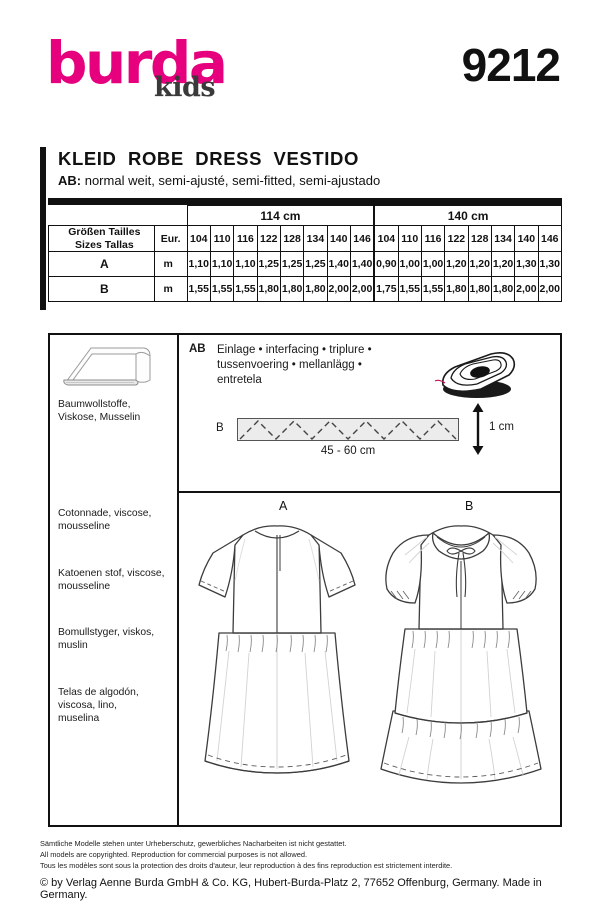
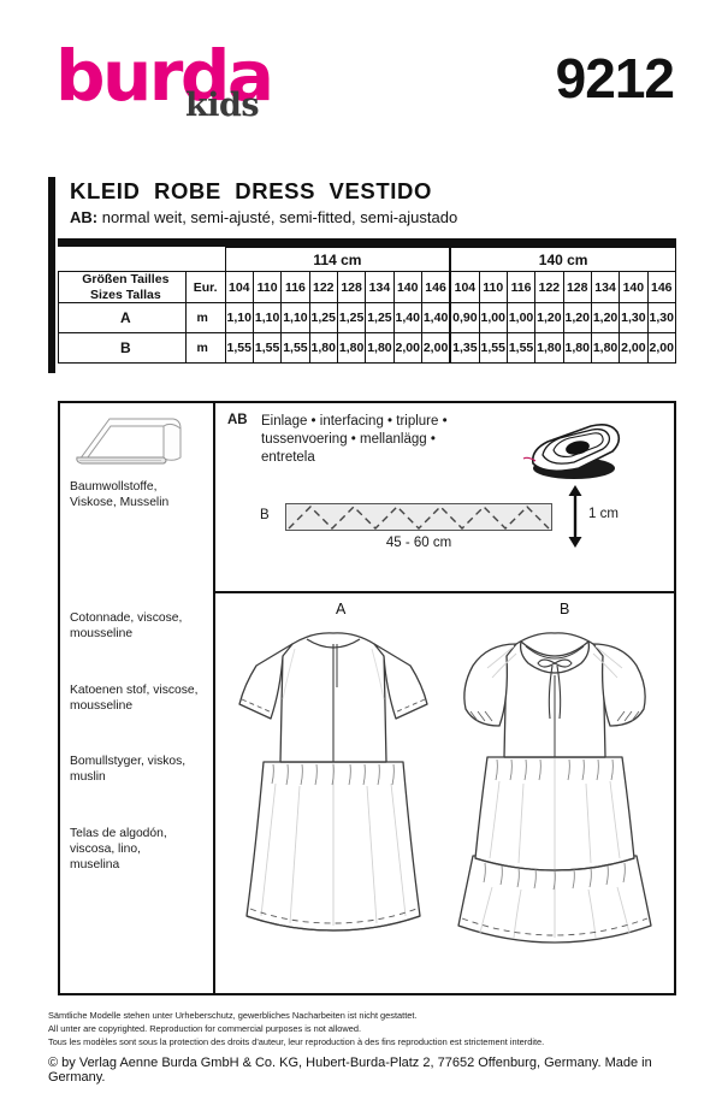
  burda
  kids
  9212
  KLEID ROBE DRESS VESTIDO
  AB: normal weit, semi-ajusté, semi-fitted, semi-ajustado
  	114 cm	140 cm
  Größen Tailles Sizes Tallas	Eur.	104	110	116	122	128	134	140	146	104	110	116	122	128	134	140	146
  A	m	1,10	1,10	1,10	1,25	1,25	1,25	1,40	1,40	0,90	1,00	1,00	1,20	1,20	1,20	1,30	1,30
- B	m	1,55	1,55	1,55	1,80	1,80	1,80	2,00	2,00	1,75	1,55	1,55	1,80	1,80	1,80	2,00	2,00
+ B	m	1,55	1,55	1,55	1,80	1,80	1,80	2,00	2,00	1,35	1,55	1,55	1,80	1,80	1,80	2,00	2,00
  Baumwollstoffe,
  Viskose, Musselin
  Cotonnade, viscose,
  mousseline
  Katoenen stof, viscose,
  mousseline
  Bomullstyger, viskos,
  muslin
  Telas de algodón,
  viscosa, lino,
  muselina
  AB
  Einlage • interfacing • triplure •
  tussenvoering • mellanlägg •
  entretela
  B
  45 - 60 cm
  1 cm
  A
  B
  Sämtliche Modelle stehen unter Urheberschutz, gewerbliches Nacharbeiten ist nicht gestattet.
- All models are copyrighted. Reproduction for commercial purposes is not allowed.
+ All unter are copyrighted. Reproduction for commercial purposes is not allowed.
  Tous les modèles sont sous la protection des droits d'auteur, leur reproduction à des fins reproduction est strictement interdite.
  © by Verlag Aenne Burda GmbH & Co. KG, Hubert-Burda-Platz 2, 77652 Offenburg, Germany. Made in Germany.
